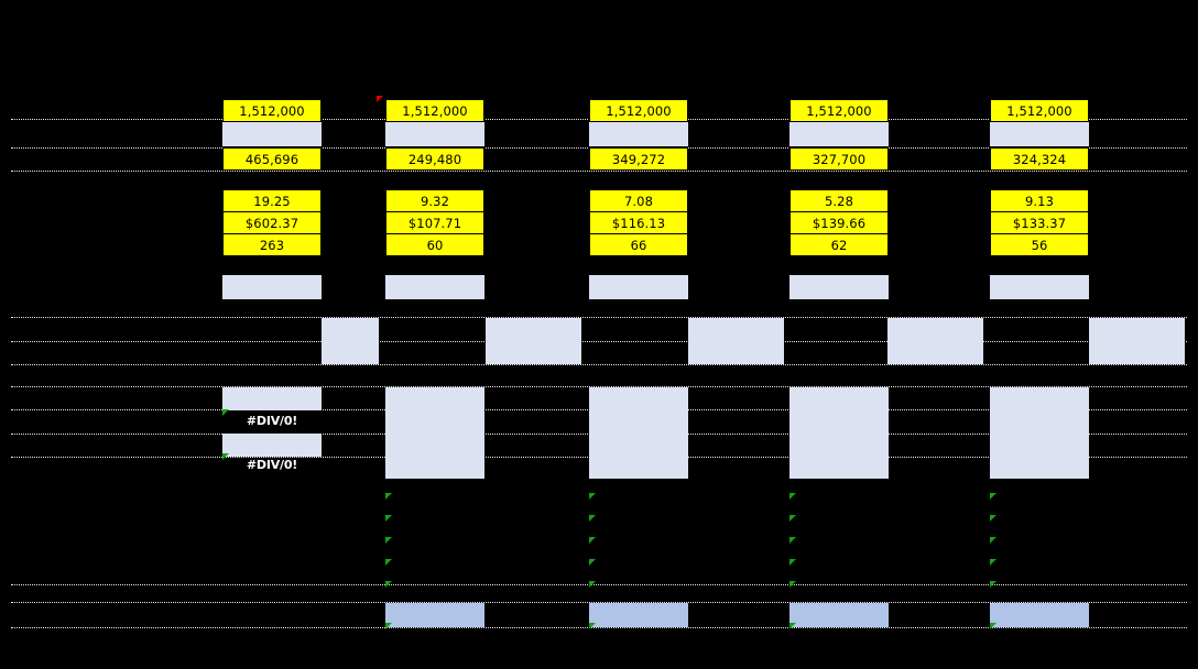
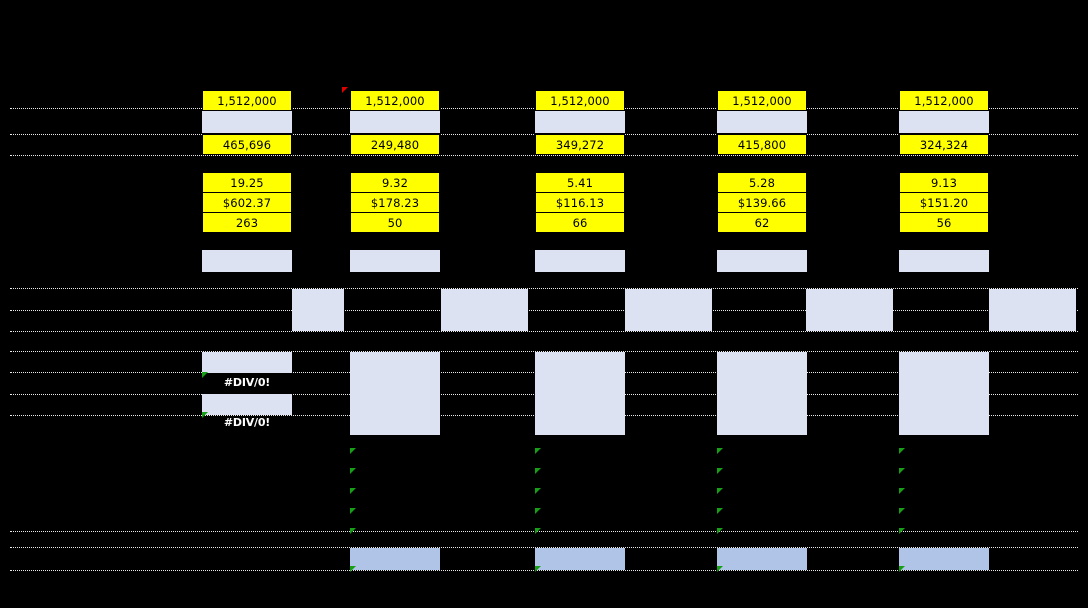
  1,512,000
  465,696
  1,512,000
  249,480
  1,512,000
  349,272
  1,512,000
- 327,700
+ 415,800
  1,512,000
  324,324
  19.25
  9.32
- 7.08
+ 5.41
  5.28
  9.13
  $602.37
- $107.71
+ $178.23
  $116.13
  $139.66
- $133.37
+ $151.20
  263
- 60
+ 50
  66
  62
  56
  #DIV/0!
  #DIV/0!
